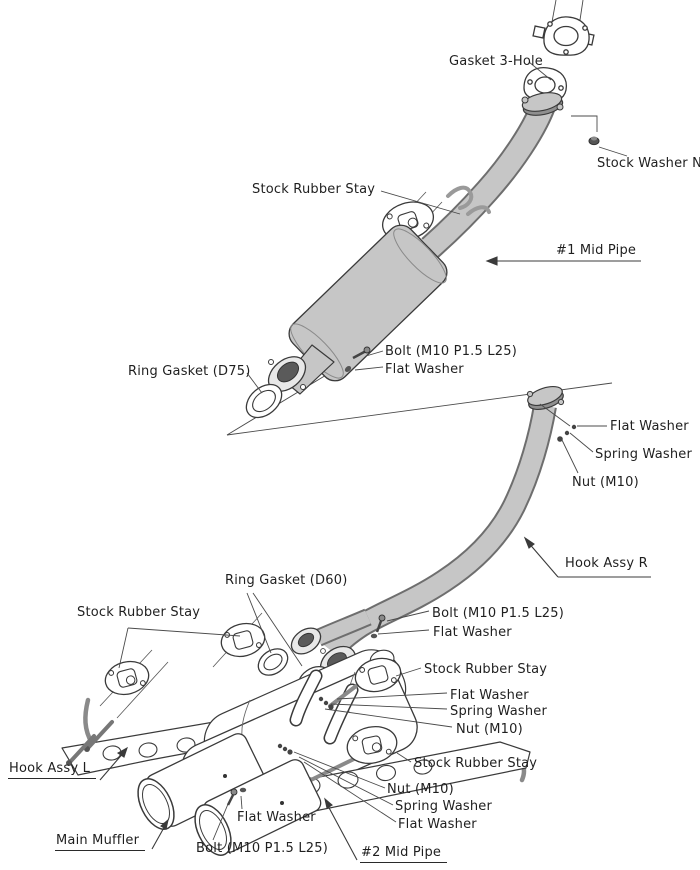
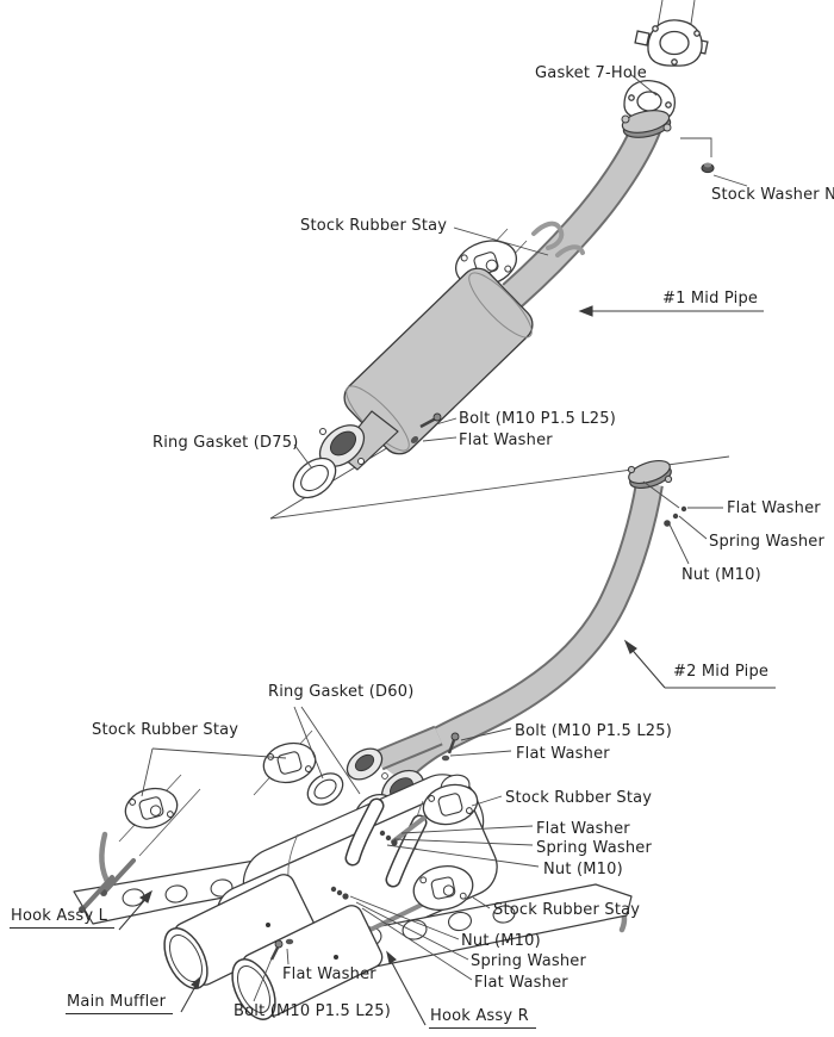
- Gasket 3-Hole
+ Gasket 7-Hole
  Stock Washer N
  Stock Rubber Stay
  #1 Mid Pipe
  Bolt (M10 P1.5 L25)
  Flat Washer
  Ring Gasket (D75)
  Flat Washer
  Spring Washer
  Nut (M10)
- Hook Assy R
+ #2 Mid Pipe
  Ring Gasket (D60)
  Stock Rubber Stay
  Bolt (M10 P1.5 L25)
  Flat Washer
  Stock Rubber Stay
  Flat Washer
  Spring Washer
  Nut (M10)
  Stock Rubber Stay
  Nut (M10)
  Spring Washer
  Flat Washer
  Hook Assy L
  Main Muffler
  Flat Washer
  Bolt (M10 P1.5 L25)
- #2 Mid Pipe
+ Hook Assy R
